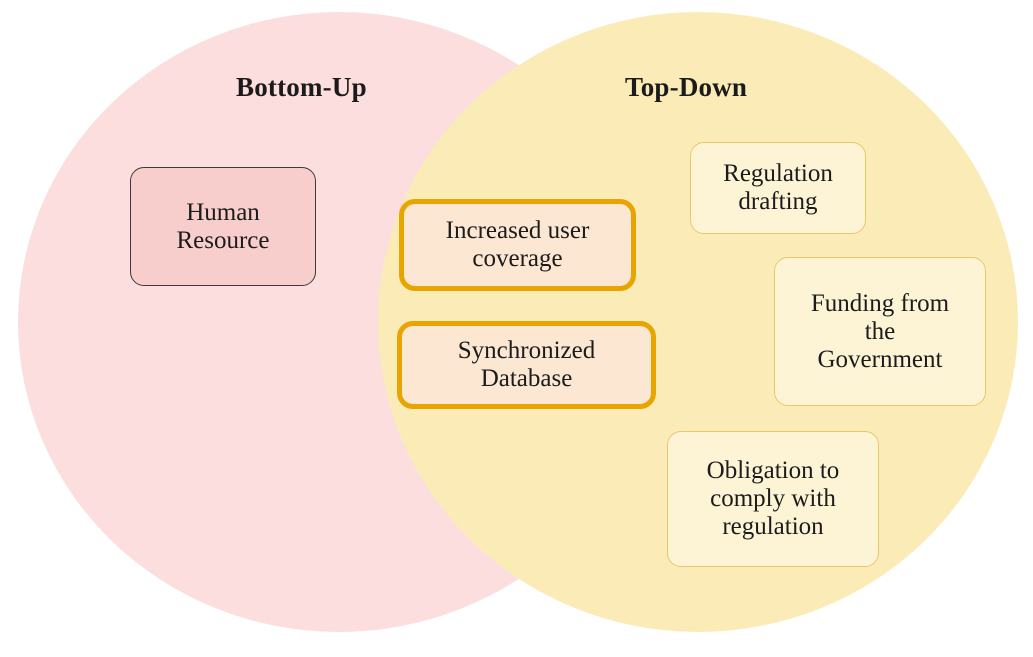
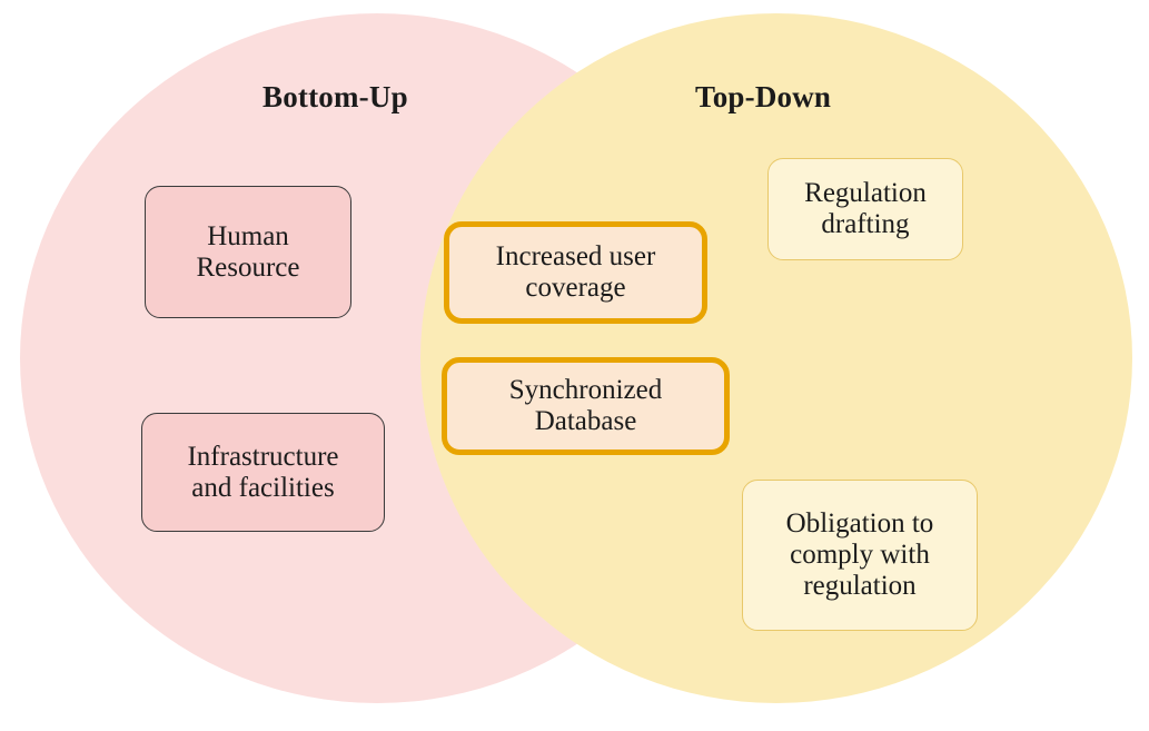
  Bottom-Up
  Top-Down
  Human
  Resource
+ Infrastructure
+ and facilities
  Increased user
  coverage
  Synchronized
  Database
  Regulation
  drafting
- Funding from
- the
- Government
  Obligation to
  comply with
  regulation
